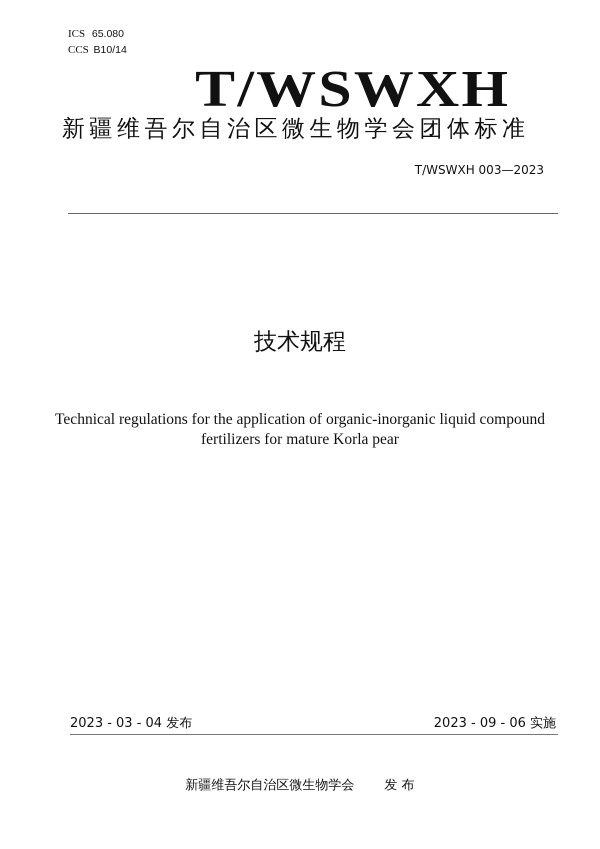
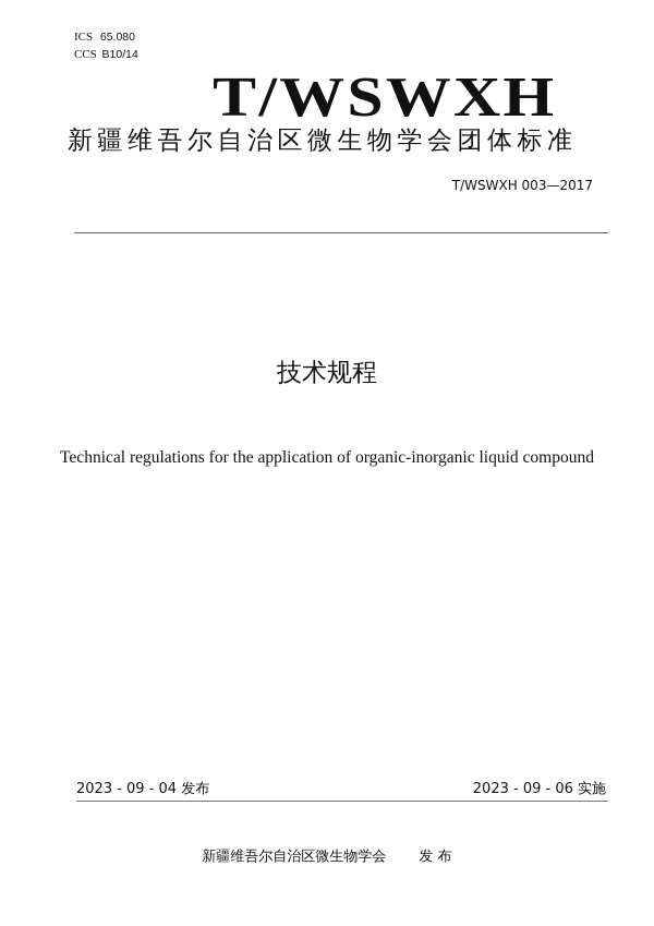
  ICS 65.080
  CCS B10/14
  T/WSWXH
  新疆维吾尔自治区微生物学会团体标准
- T/WSWXH 003—2023
+ T/WSWXH 003—2017
  技术规程
  Technical regulations for the application of organic-inorganic liquid compound
- fertilizers for mature Korla pear
- 2023 - 03 - 04 发布
+ 2023 - 09 - 04 发布
  2023 - 09 - 06 实施
  新疆维吾尔自治区微生物学会 发 布
